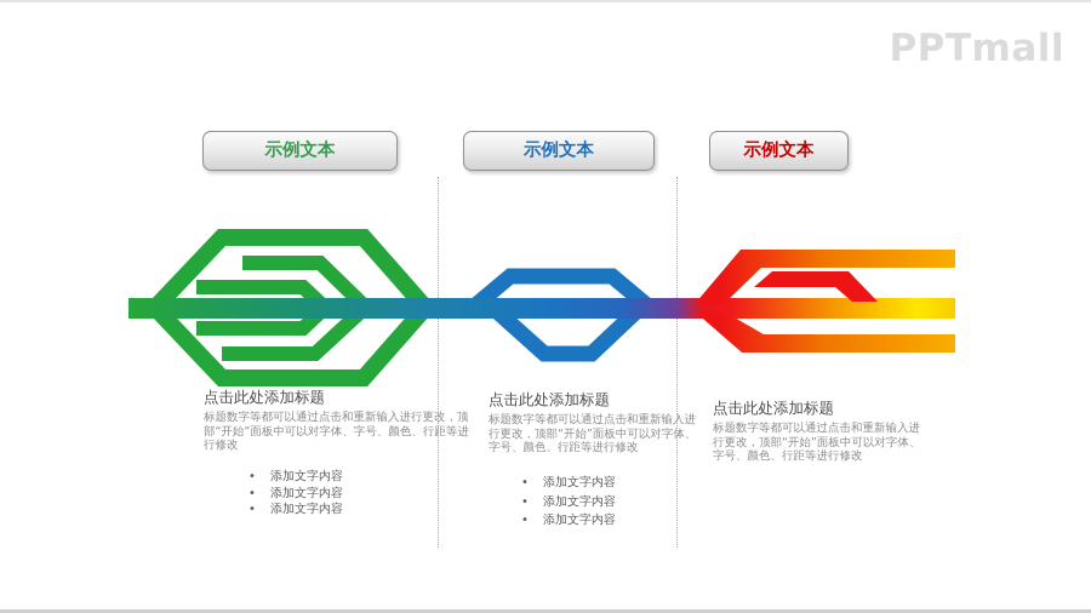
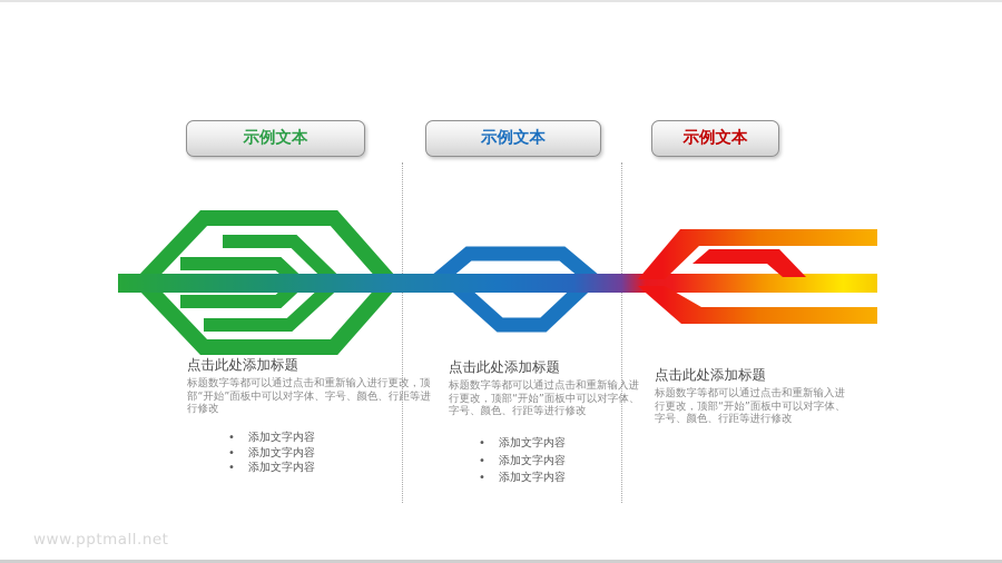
- PPTmall
  示例文本
  示例文本
  示例文本
  点击此处添加标题
  标题数字等都可以通过点击和重新输入进行更改，顶部“开始”面板中可以对字体、字号、颜色、行距等进行修改
  点击此处添加标题
  标题数字等都可以通过点击和重新输入进行更改，顶部“开始”面板中可以对字体、字号、颜色、行距等进行修改
  点击此处添加标题
  标题数字等都可以通过点击和重新输入进行更改，顶部“开始”面板中可以对字体、字号、颜色、行距等进行修改
  •
  添加文字内容
  •
  添加文字内容
  •
  添加文字内容
  •
  添加文字内容
  •
  添加文字内容
  •
  添加文字内容
+ www.pptmall.net
